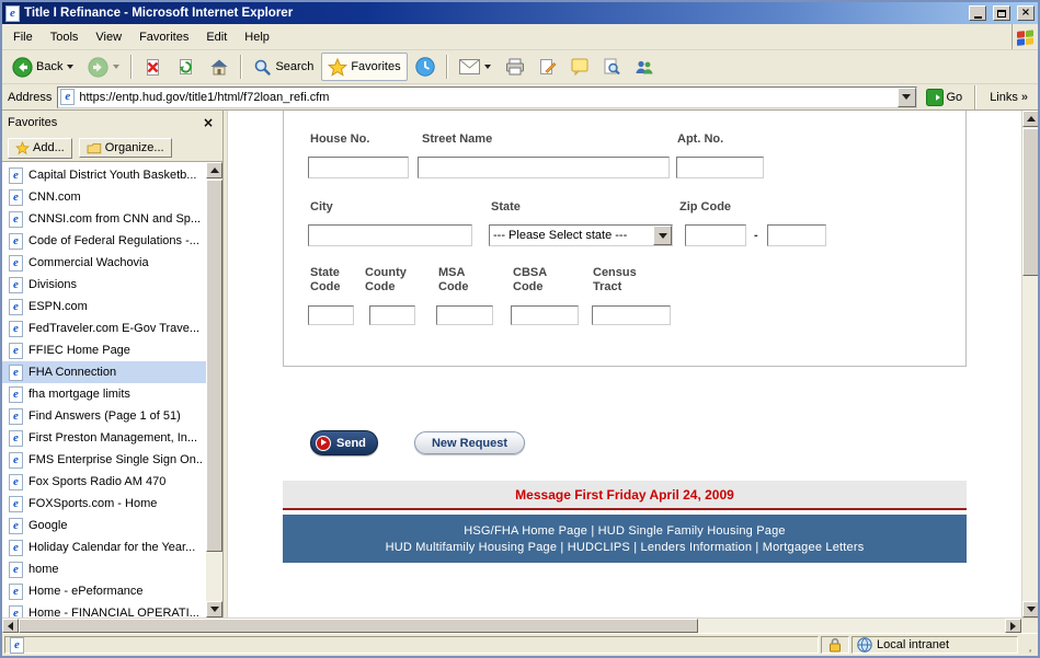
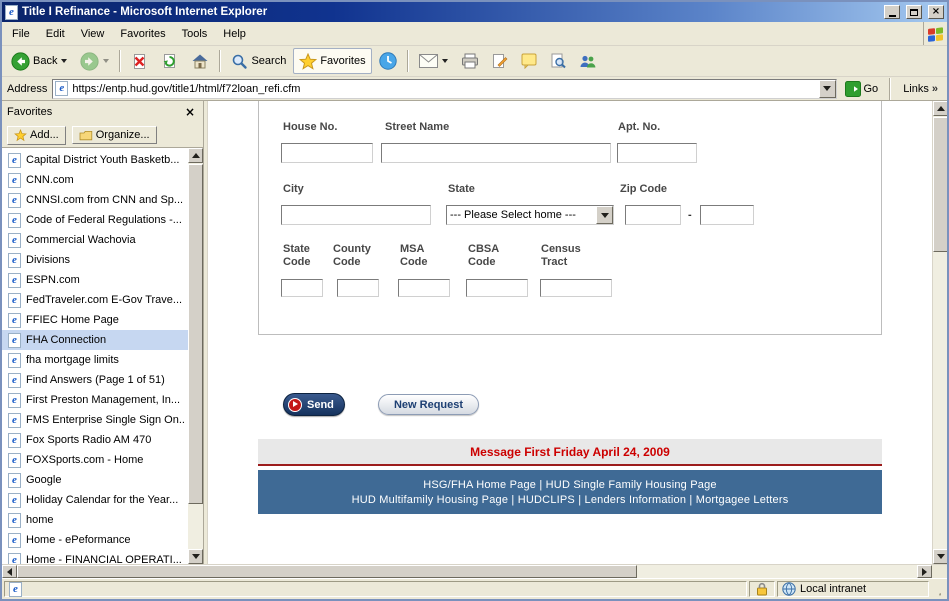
  e
  Title I Refinance - Microsoft Internet Explorer
  ×
  File
- Tools
+ Edit
  View
  Favorites
- Edit
+ Tools
  Help
  Back
  Search
  Favorites
  Address
  e
  https://entp.hud.gov/title1/html/f72loan_refi.cfm
  Go
  Links
  »
  Favorites
  ×
  Add...
  Organize...
  e
  Capital District Youth Basketb...
  e
  CNN.com
  e
  CNNSI.com from CNN and Sp...
  e
  Code of Federal Regulations -...
  e
  Commercial Wachovia
  e
  Divisions
  e
  ESPN.com
  e
  FedTraveler.com E-Gov Trave...
  e
  FFIEC Home Page
  e
  FHA Connection
  e
  fha mortgage limits
  e
  Find Answers (Page 1 of 51)
  e
  First Preston Management, In...
  e
  FMS Enterprise Single Sign On..
  e
  Fox Sports Radio AM 470
  e
  FOXSports.com - Home
  e
  Google
  e
  Holiday Calendar for the Year...
  e
  home
  e
  Home - ePeformance
  e
  Home - FINANCIAL OPERATI...
  House No.
  Street Name
  Apt. No.
  City
  State
  Zip Code
- --- Please Select state ---
+ --- Please Select home ---
  -
  State Code
  County Code
  MSA Code
  CBSA Code
  Census Tract
  Send
  New Request
  Message First Friday April 24, 2009
  HSG/FHA Home Page | HUD Single Family Housing Page
  HUD Multifamily Housing Page | HUDCLIPS | Lenders Information | Mortgagee Letters
  e
  Local intranet
